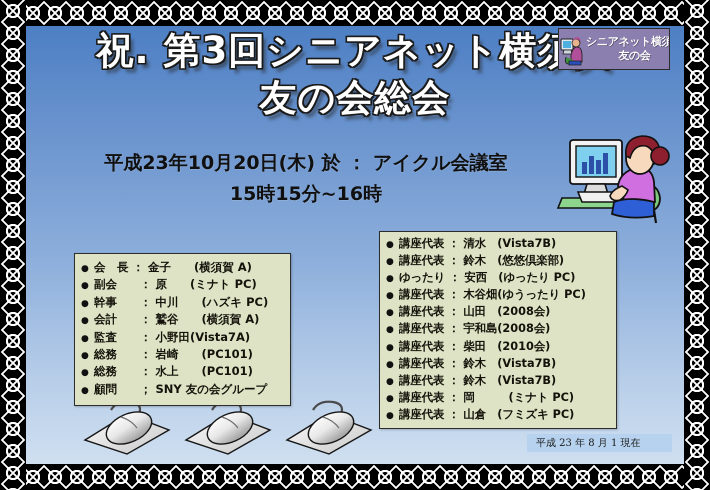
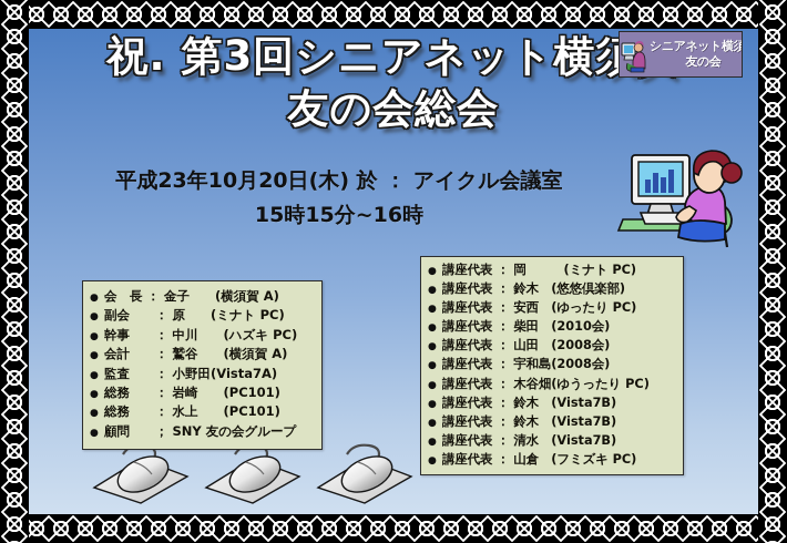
  祝. 第3回シニアネット横須
  友の会総会
  平成23年10月20日(木) 於 ： アイクル会議室
  15時15分~16時
  ●
  会 長 ： 金子 (横須賀 A)
  ●
  副会 ： 原 (ミナト PC)
  ●
  幹事 ： 中川 (ハズキ PC)
  ●
  会計 ： 鷲谷 (横須賀 A)
  ●
  監査 ： 小野田(Vista7A)
  ●
  総務 ： 岩崎 (PC101)
  ●
  総務 ： 水上 (PC101)
  ●
  顧問 ； SNY 友の会グループ
  ●
- 講座代表 ： 清水 (Vista7B)
+ 講座代表 ： 岡 (ミナト PC)
  ●
  講座代表 ： 鈴木 (悠悠倶楽部)
  ●
- ゆったり ： 安西 (ゆったり PC)
+ 講座代表 ： 安西 (ゆったり PC)
  ●
- 講座代表 ： 木谷畑(ゆうったり PC)
+ 講座代表 ： 柴田 (2010会)
  ●
  講座代表 ： 山田 (2008会)
  ●
  講座代表 ： 宇和島(2008会)
  ●
- 講座代表 ： 柴田 (2010会)
+ 講座代表 ： 木谷畑(ゆうったり PC)
  ●
  講座代表 ： 鈴木 (Vista7B)
  ●
  講座代表 ： 鈴木 (Vista7B)
  ●
- 講座代表 ： 岡 (ミナト PC)
+ 講座代表 ： 清水 (Vista7B)
  ●
  講座代表 ： 山倉 (フミズキ PC)
- 平成 23 年 8 月 1 現在
  シニアネット横須
  友の会
